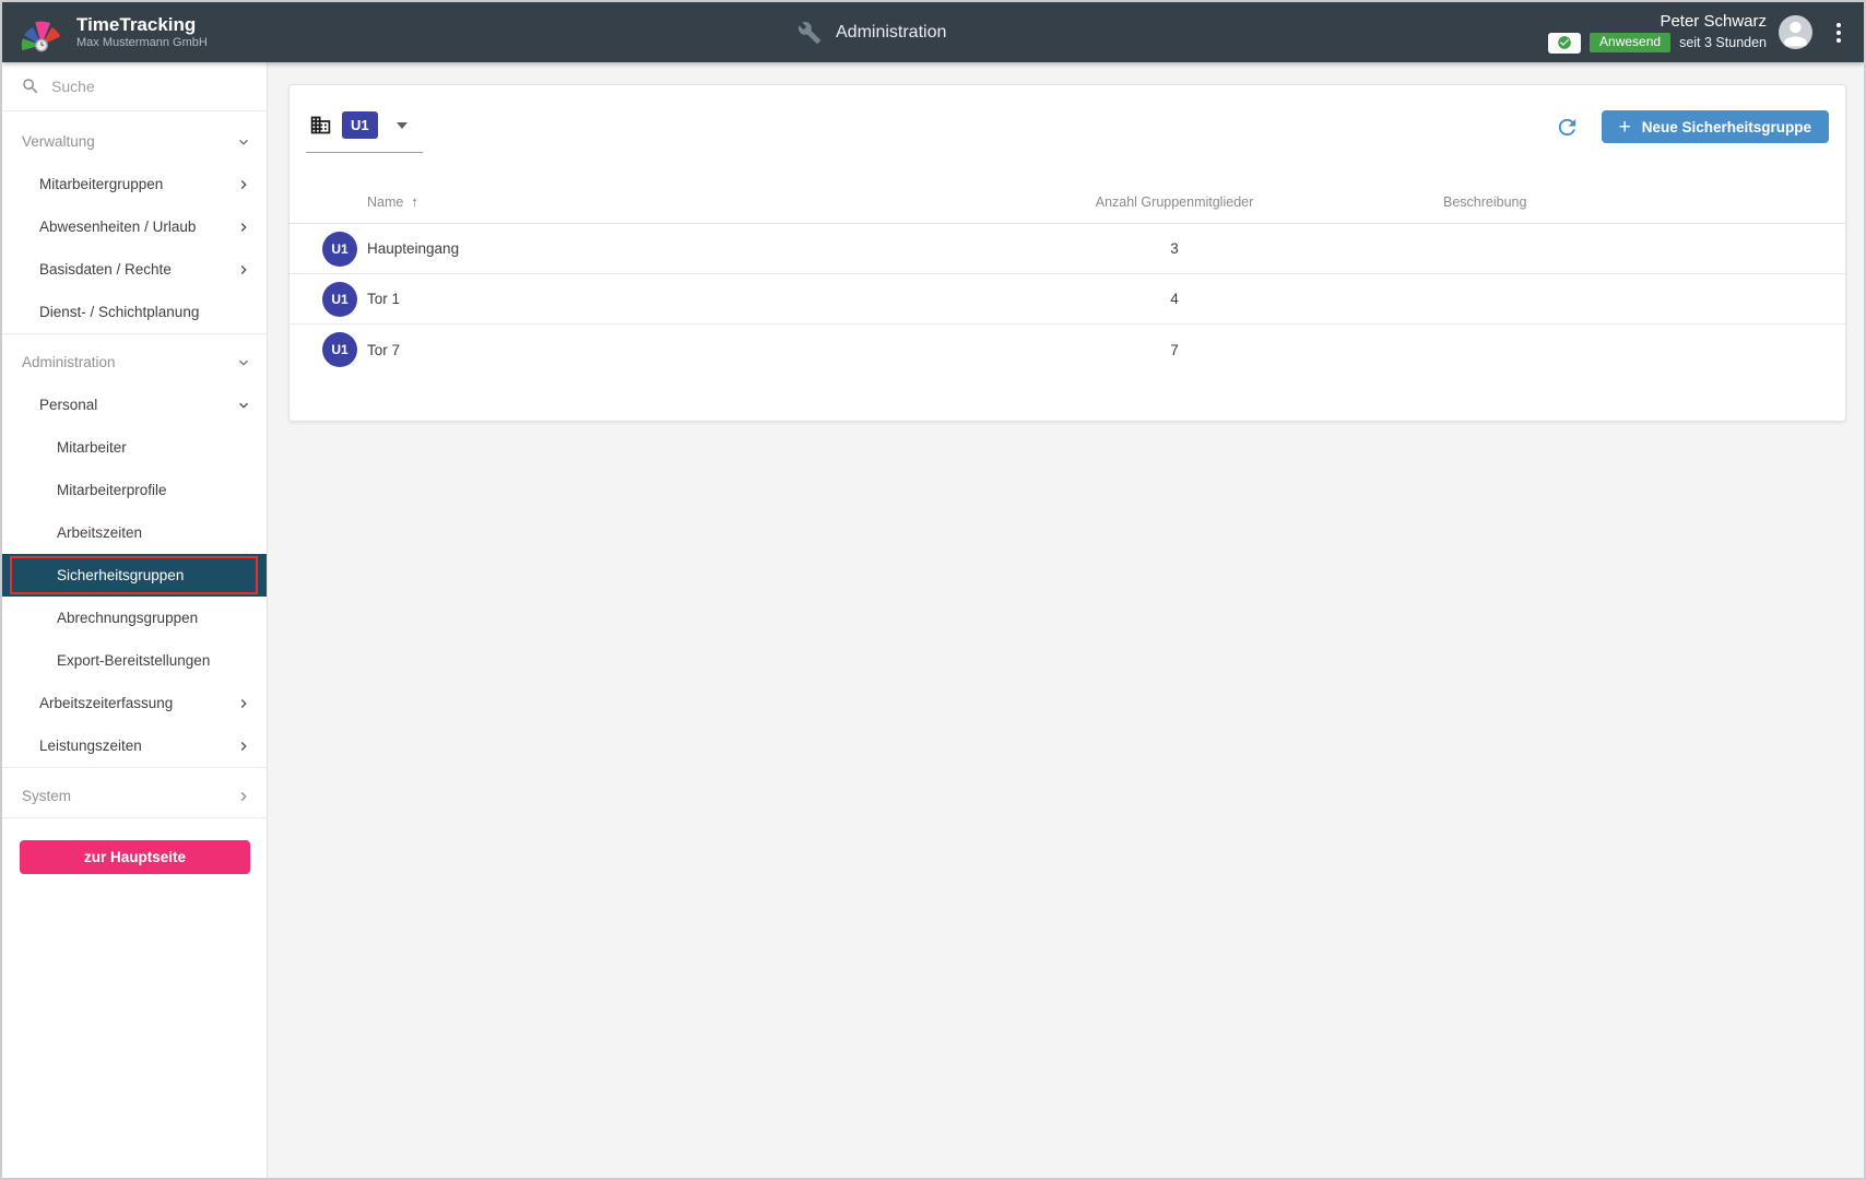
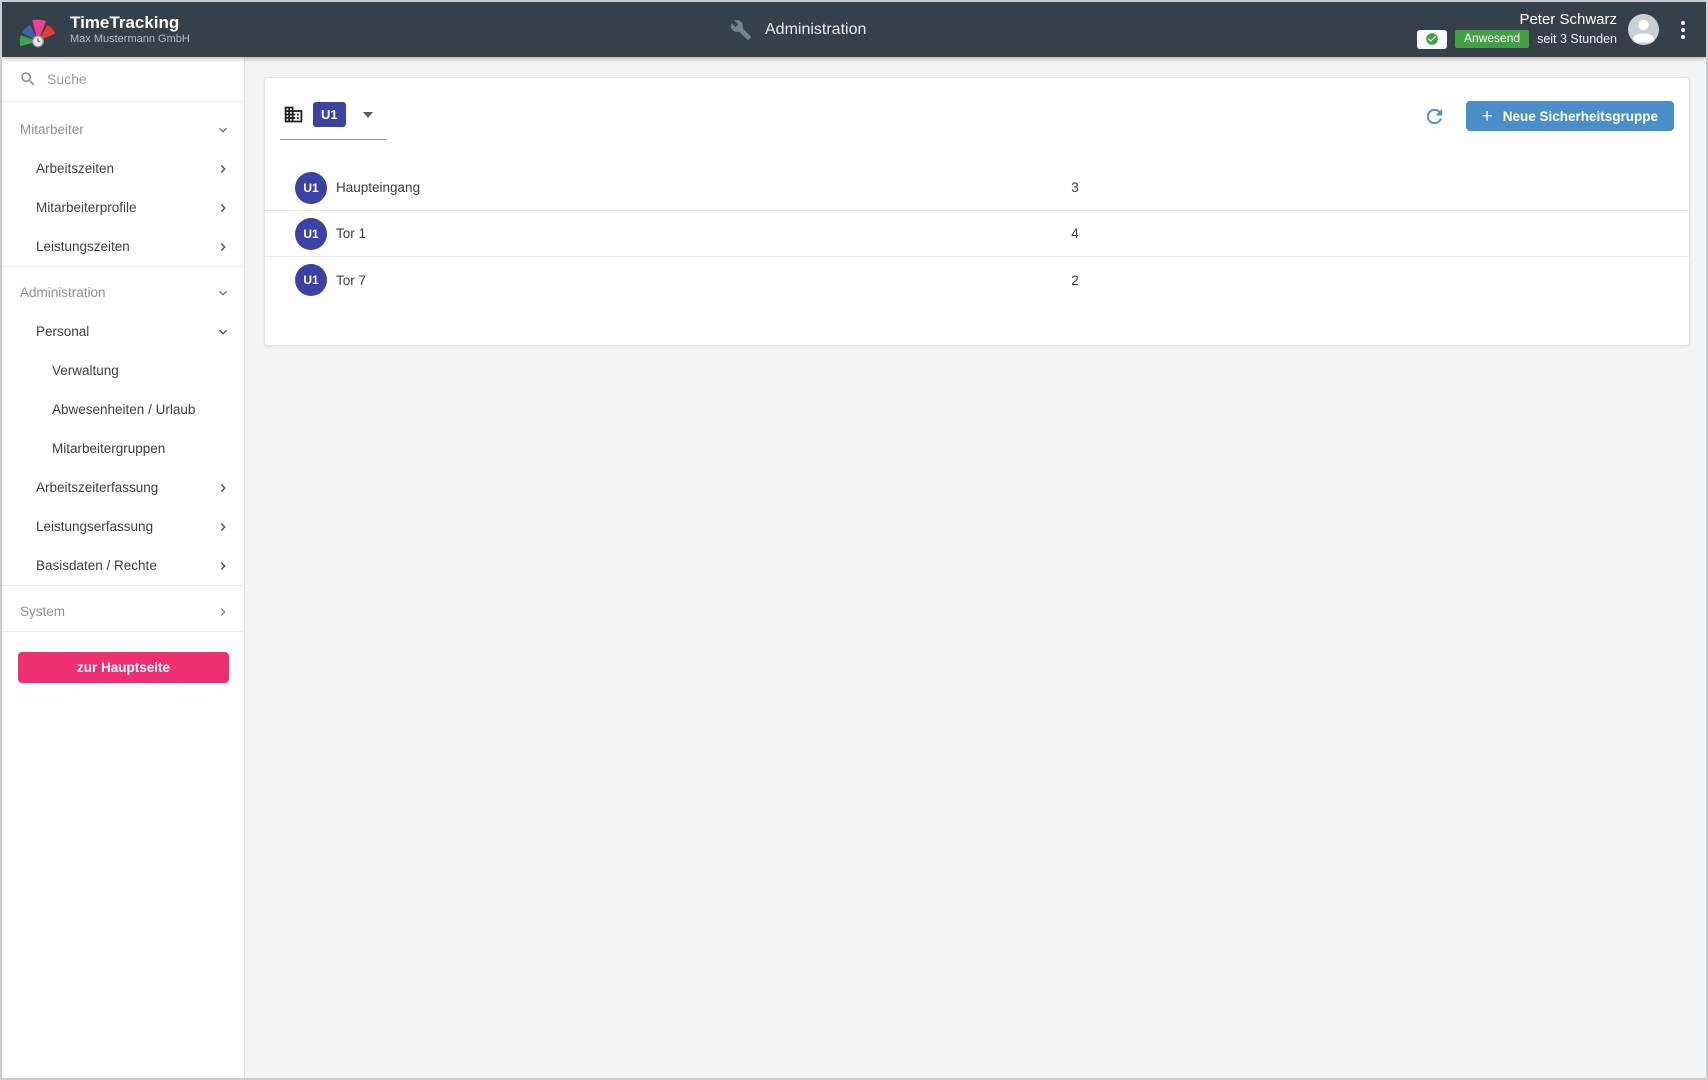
  TimeTracking
  Max Mustermann GmbH
  Administration
  Peter Schwarz
  Anwesend
  seit 3 Stunden
  Suche
- Verwaltung
+ Mitarbeiter
- Mitarbeitergruppen
+ Arbeitszeiten
- Abwesenheiten / Urlaub
+ Mitarbeiterprofile
- Basisdaten / Rechte
+ Leistungszeiten
- Dienst- / Schichtplanung
  Administration
  Personal
- Mitarbeiter
+ Verwaltung
- Mitarbeiterprofile
+ Abwesenheiten / Urlaub
- Arbeitszeiten
+ Mitarbeitergruppen
- Sicherheitsgruppen
- Abrechnungsgruppen
- Export-Bereitstellungen
  Arbeitszeiterfassung
+ Leistungserfassung
- Leistungszeiten
+ Basisdaten / Rechte
  System
  zur Hauptseite
  U1
  +
  Neue Sicherheitsgruppe
- Name
- ↑
- Anzahl Gruppenmitglieder
- Beschreibung
  U1
  Haupteingang
  3
  U1
  Tor 1
  4
  U1
  Tor 7
- 7
+ 2
